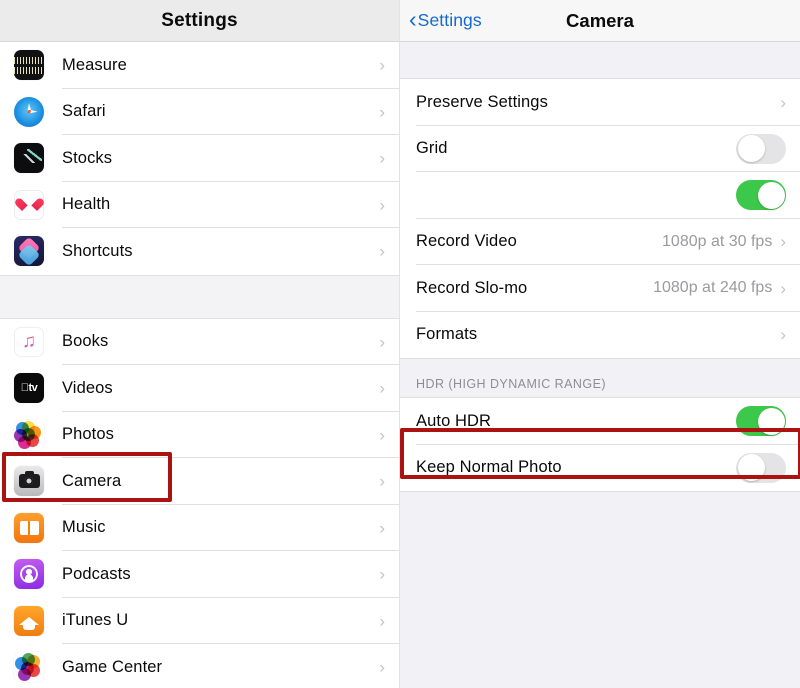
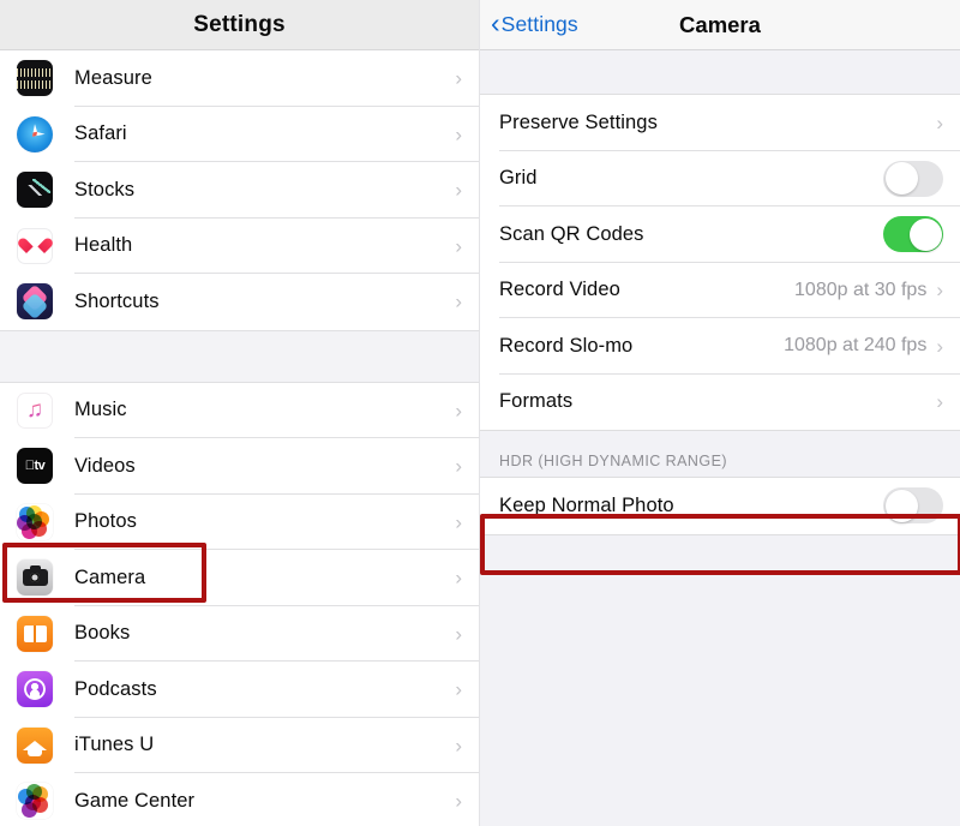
  Settings
  Measure
  ›
  Safari
  ›
  Stocks
  ›
  Health
  ›
  Shortcuts
  ›
  ♫
- Books
+ Music
  ›
  tv
  Videos
  ›
  Photos
  ›
  Camera
  ›
- Music
+ Books
  ›
  Podcasts
  ›
  iTunes U
  ›
  Game Center
  ›
  ‹
  Settings
  Camera
  Preserve Settings
  ›
  Grid
+ Scan QR Codes
  Record Video
  1080p at 30 fps
  ›
  Record Slo-mo
  1080p at 240 fps
  ›
  Formats
  ›
  HDR (HIGH DYNAMIC RANGE)
- Auto HDR
  Keep Normal Photo
